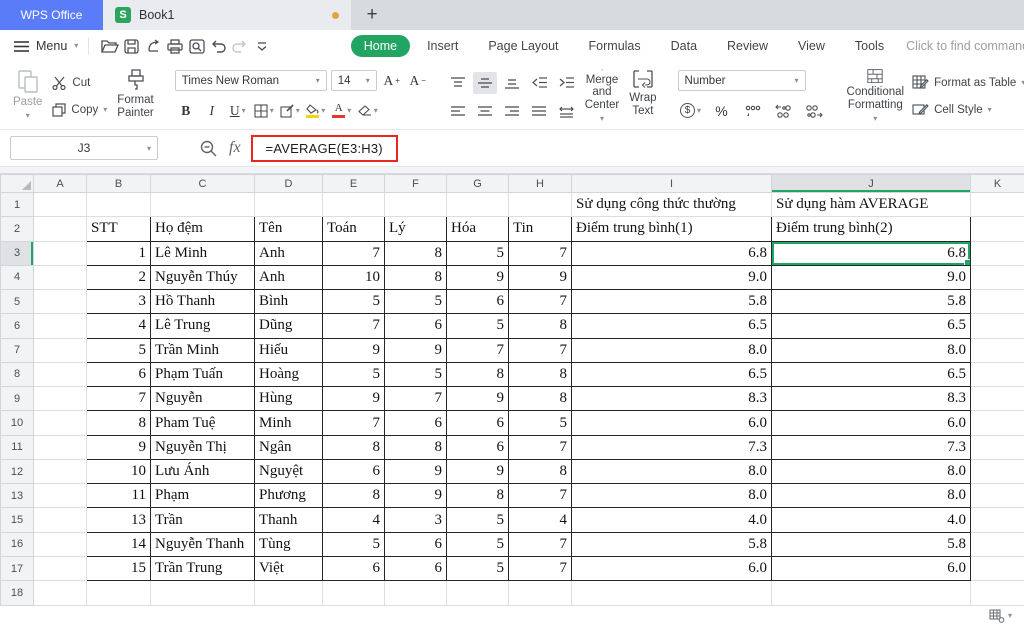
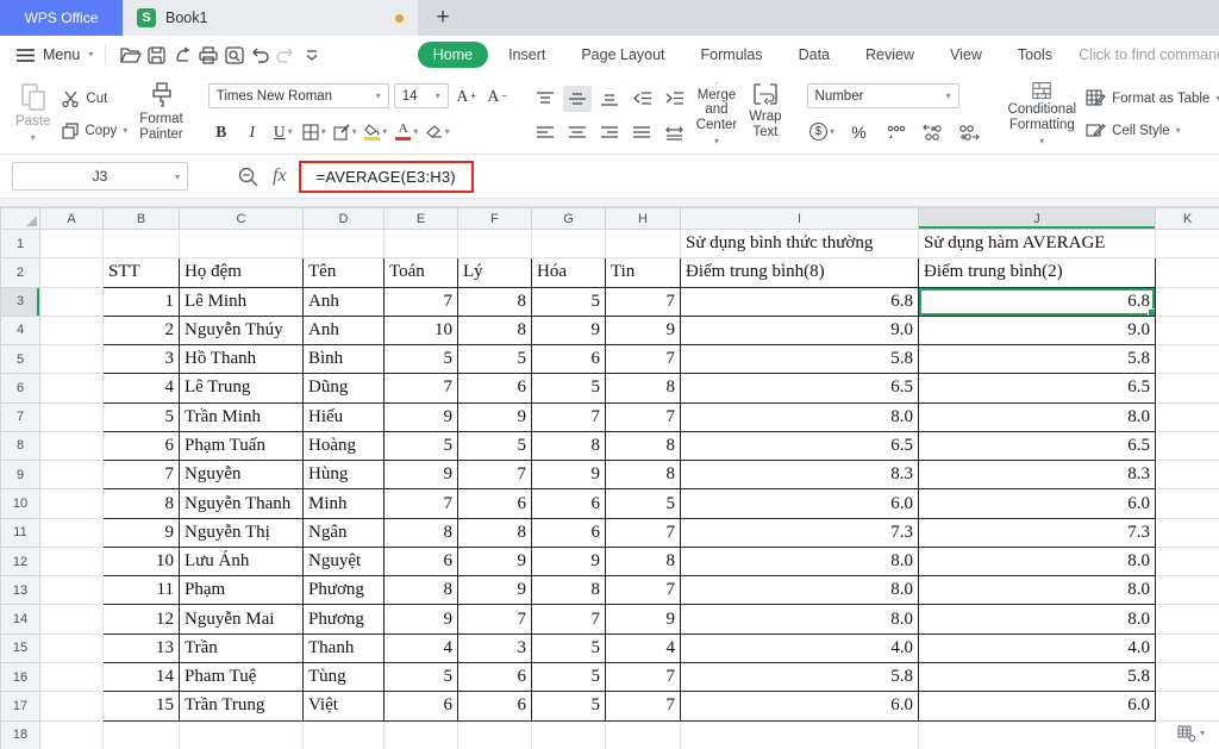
  WPS Office
  S
  Book1
  +
  Menu
  ▾
  Home
  Insert
  Page Layout
  Formulas
  Data
  Review
  View
  Tools
  Click to find comman
  Paste ▾
  Cut
  Copy
  ▾
  Format Painter
  Times New Roman
  ▾
  14
  ▾
  A
  +
  A
  −
  B
  I
  U
  ▾
  ▾
  ▾
  ▾
  A
  ▾
  ▾
  Merge and Center ▾
  Wrap Text
  Number
  ▾
  $
  ▾
  %
  Conditional Formatting ▾
  Format as Table
  ▾
  Cell Style
  ▾
  J3
  ▾
  fx
  =AVERAGE(E3:H3)
  	A	B	C	D	E	F	G	H	I	J	K
- 1									Sử dụng công thức thường	Sử dụng hàm AVERAGE
+ 1									Sử dụng bình thức thường	Sử dụng hàm AVERAGE
- 2		STT	Họ đệm	Tên	Toán	Lý	Hóa	Tin	Điểm trung bình(1)	Điểm trung bình(2)
+ 2		STT	Họ đệm	Tên	Toán	Lý	Hóa	Tin	Điểm trung bình(8)	Điểm trung bình(2)
  3		1	Lê Minh	Anh	7	8	5	7	6.8	6.8
  4		2	Nguyễn Thúy	Anh	10	8	9	9	9.0	9.0
  5		3	Hồ Thanh	Bình	5	5	6	7	5.8	5.8
  6		4	Lê Trung	Dũng	7	6	5	8	6.5	6.5
  7		5	Trần Minh	Hiếu	9	9	7	7	8.0	8.0
  8		6	Phạm Tuấn	Hoàng	5	5	8	8	6.5	6.5
  9		7	Nguyễn	Hùng	9	7	9	8	8.3	8.3
- 10		8	Pham Tuệ	Minh	7	6	6	5	6.0	6.0
+ 10		8	Nguyễn Thanh	Minh	7	6	6	5	6.0	6.0
  11		9	Nguyễn Thị	Ngân	8	8	6	7	7.3	7.3
  12		10	Lưu Ánh	Nguyệt	6	9	9	8	8.0	8.0
  13		11	Phạm	Phương	8	9	8	7	8.0	8.0
+ 14		12	Nguyễn Mai	Phương	9	7	7	9	8.0	8.0
  15		13	Trần	Thanh	4	3	5	4	4.0	4.0
- 16		14	Nguyễn Thanh	Tùng	5	6	5	7	5.8	5.8
+ 16		14	Pham Tuệ	Tùng	5	6	5	7	5.8	5.8
  17		15	Trần Trung	Việt	6	6	5	7	6.0	6.0
  18
  ▾
